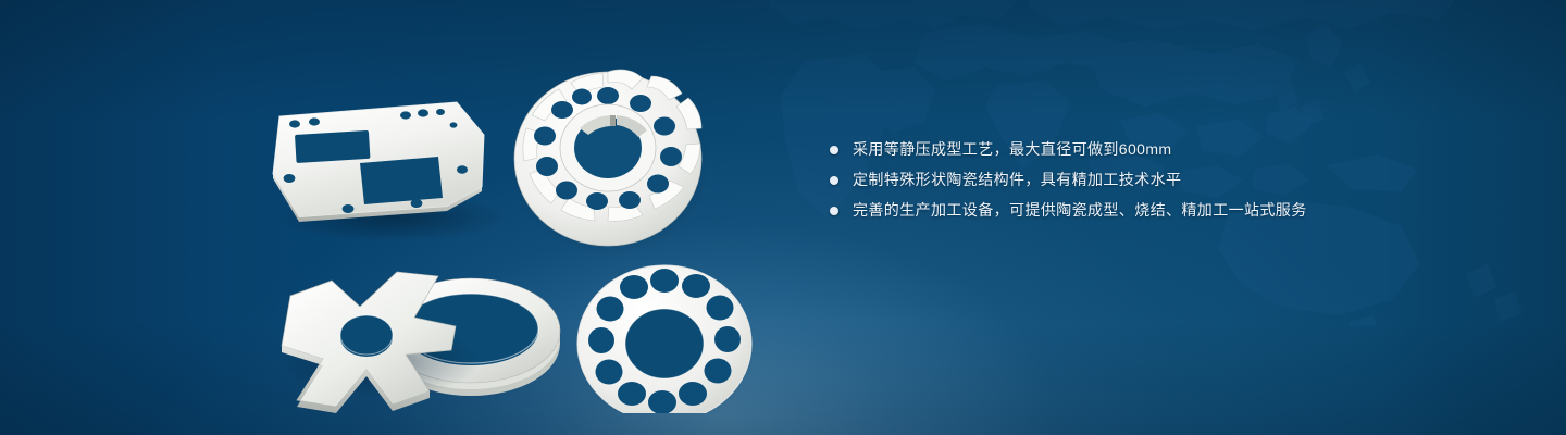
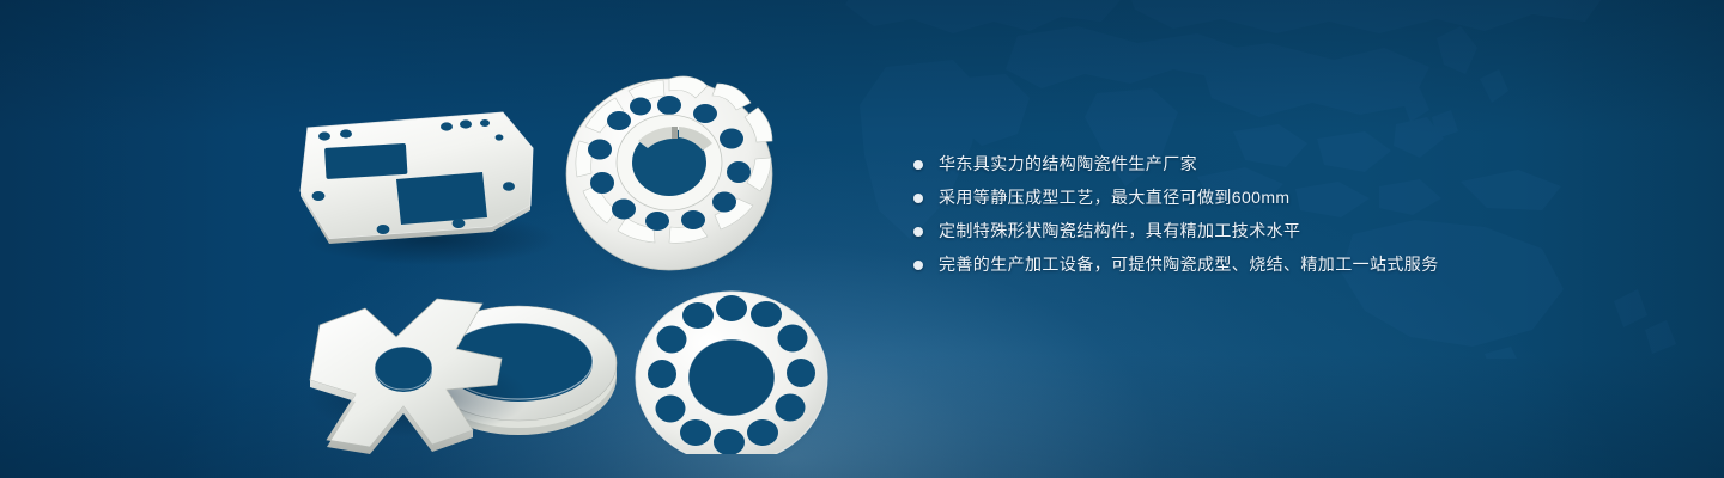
+ 华东具实力的结构陶瓷件生产厂家
  采用等静压成型工艺，最大直径可做到600mm
  定制特殊形状陶瓷结构件，具有精加工技术水平
  完善的生产加工设备，可提供陶瓷成型、烧结、精加工一站式服务
